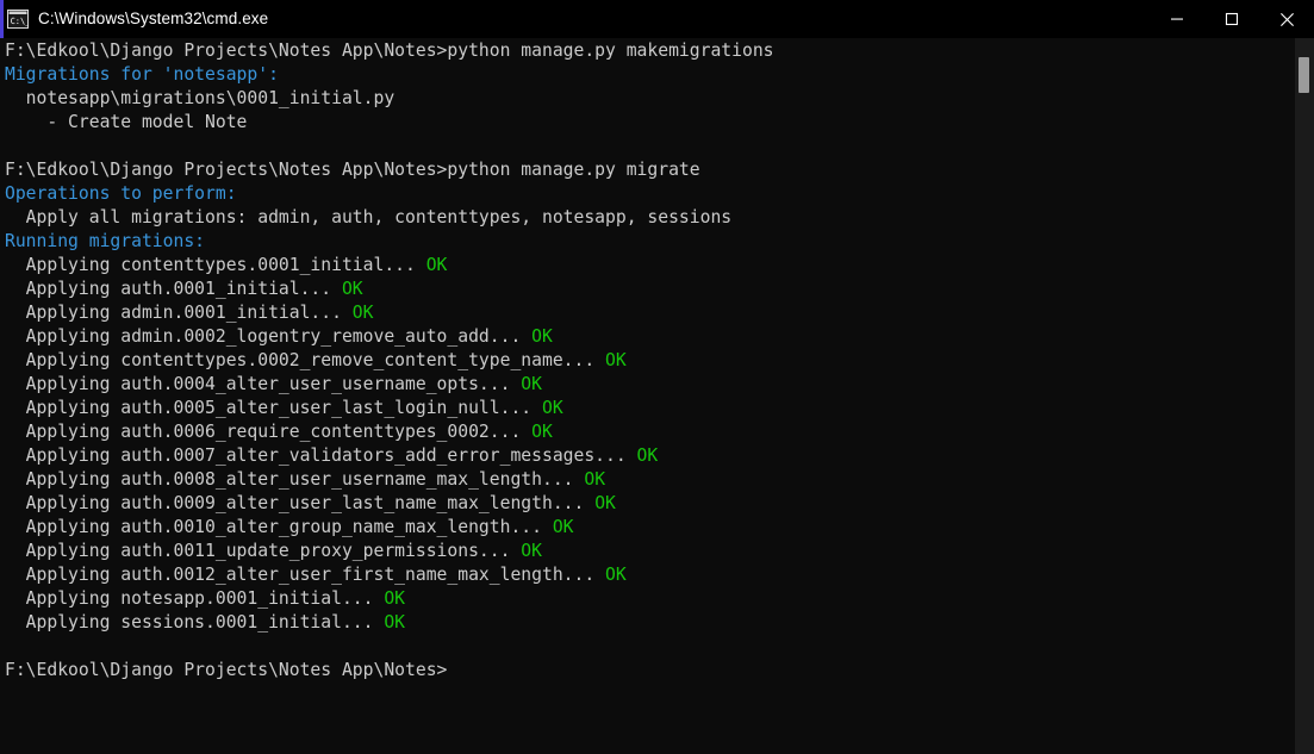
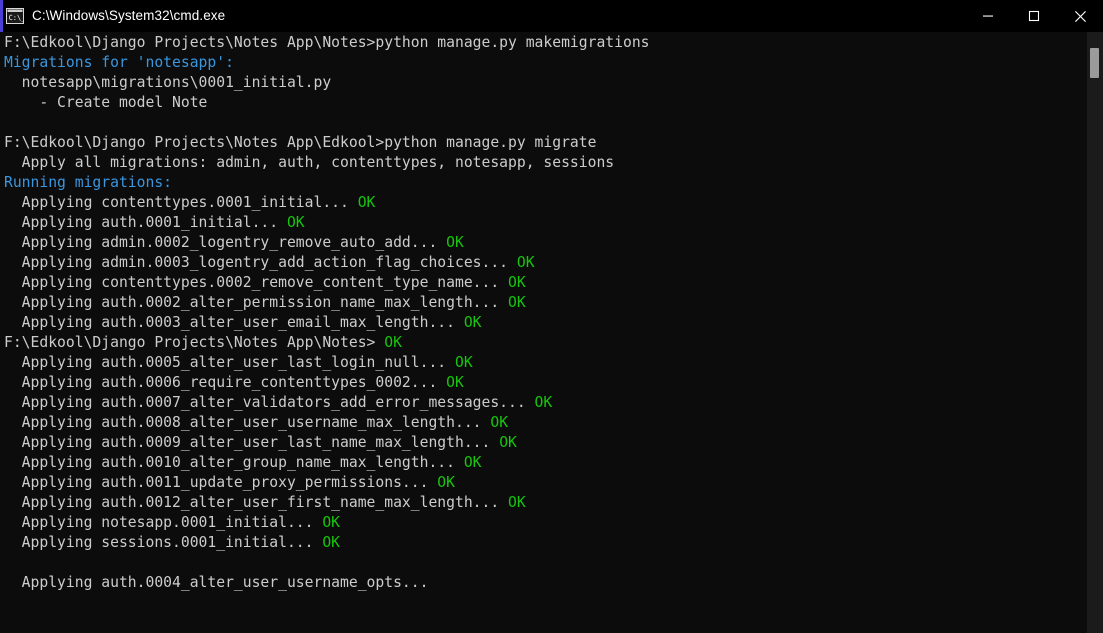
  C:\_
  C:\Windows\System32\cmd.exe
  F:\Edkool\Django Projects\Notes App\Notes>python manage.py makemigrations
  Migrations for 'notesapp':
  notesapp\migrations\0001_initial.py
  - Create model Note
- F:\Edkool\Django Projects\Notes App\Notes>python manage.py migrate
+ F:\Edkool\Django Projects\Notes App\Edkool>python manage.py migrate
- Operations to perform:
  Apply all migrations: admin, auth, contenttypes, notesapp, sessions
  Running migrations:
  Applying contenttypes.0001_initial... OK
  Applying auth.0001_initial... OK
- Applying admin.0001_initial... OK
  Applying admin.0002_logentry_remove_auto_add... OK
+ Applying admin.0003_logentry_add_action_flag_choices... OK
  Applying contenttypes.0002_remove_content_type_name... OK
+ Applying auth.0002_alter_permission_name_max_length... OK
+ Applying auth.0003_alter_user_email_max_length... OK
- Applying auth.0004_alter_user_username_opts... OK
+ F:\Edkool\Django Projects\Notes App\Notes> OK
  Applying auth.0005_alter_user_last_login_null... OK
  Applying auth.0006_require_contenttypes_0002... OK
  Applying auth.0007_alter_validators_add_error_messages... OK
  Applying auth.0008_alter_user_username_max_length... OK
  Applying auth.0009_alter_user_last_name_max_length... OK
  Applying auth.0010_alter_group_name_max_length... OK
  Applying auth.0011_update_proxy_permissions... OK
  Applying auth.0012_alter_user_first_name_max_length... OK
  Applying notesapp.0001_initial... OK
  Applying sessions.0001_initial... OK
- F:\Edkool\Django Projects\Notes App\Notes>
+ Applying auth.0004_alter_user_username_opts...
